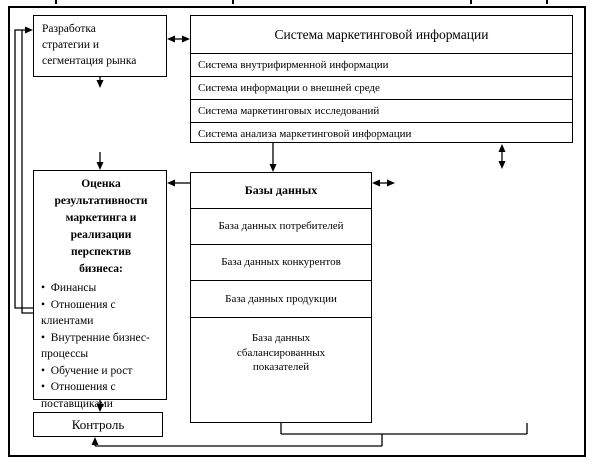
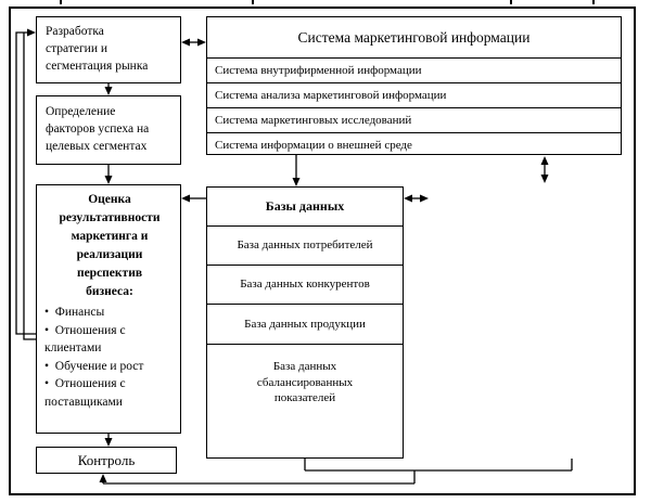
  Разработка
  стратегии и
  сегментация рынка
+ Определение
+ факторов успеха на
+ целевых сегментах
  Оценка
  результативности
  маркетинга и
  реализации
  перспектив
  бизнеса:
  Финансы
  Отношения с клиентами
- Внутренние бизнес-процессы
  Обучение и рост
  Отношения с поставщиками
  Контроль
  Система маркетинговой информации
  Система внутрифирменной информации
- Система информации о внешней среде
+ Система анализа маркетинговой информации
  Система маркетинговых исследований
- Система анализа маркетинговой информации
+ Система информации о внешней среде
  Базы данных
  База данных потребителей
  База данных конкурентов
  База данных продукции
  База данных
  сбалансированных
  показателей
